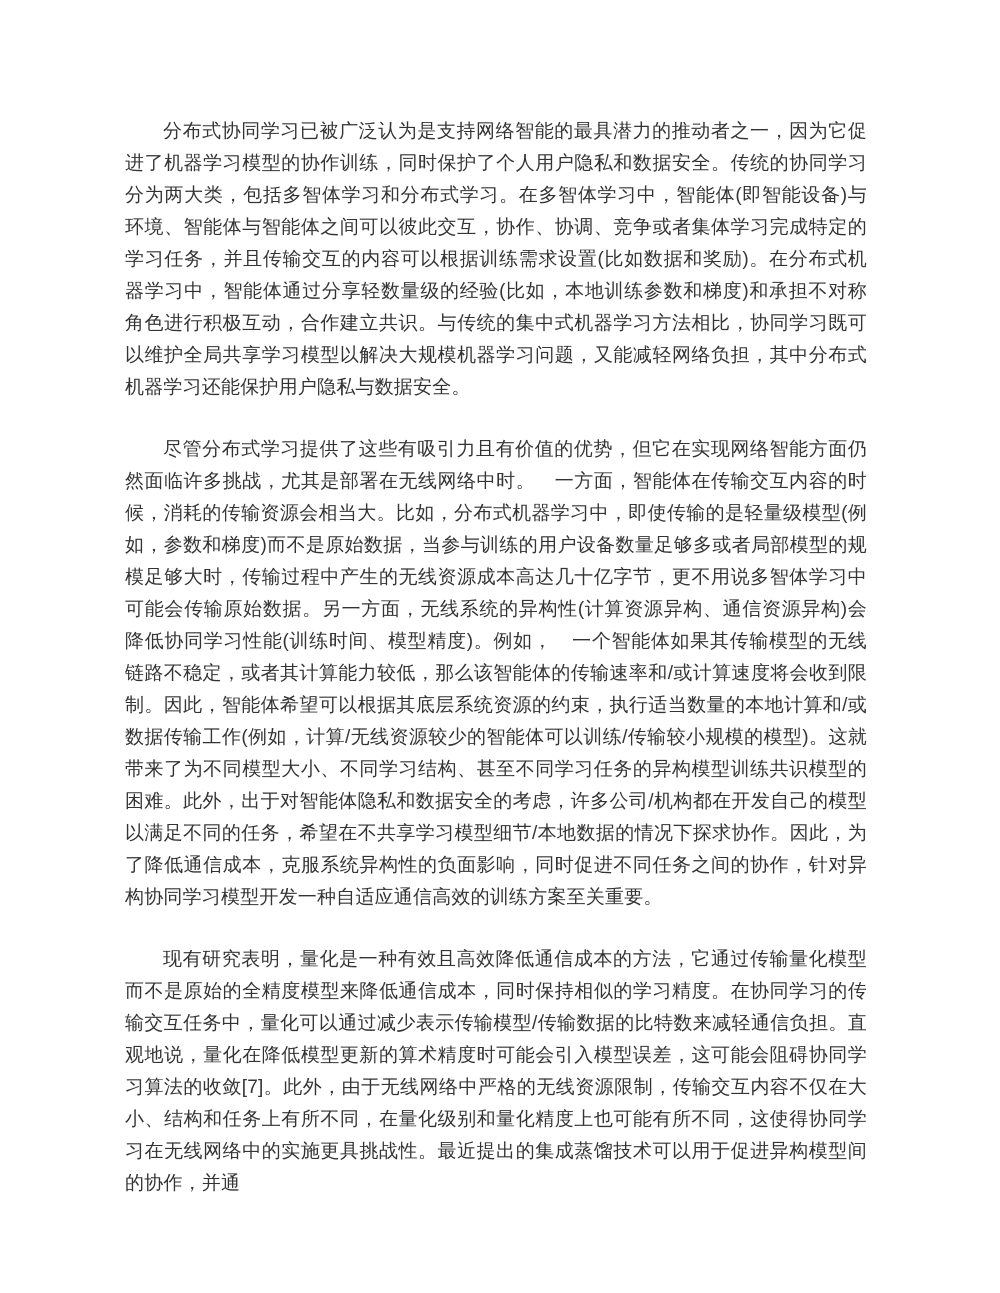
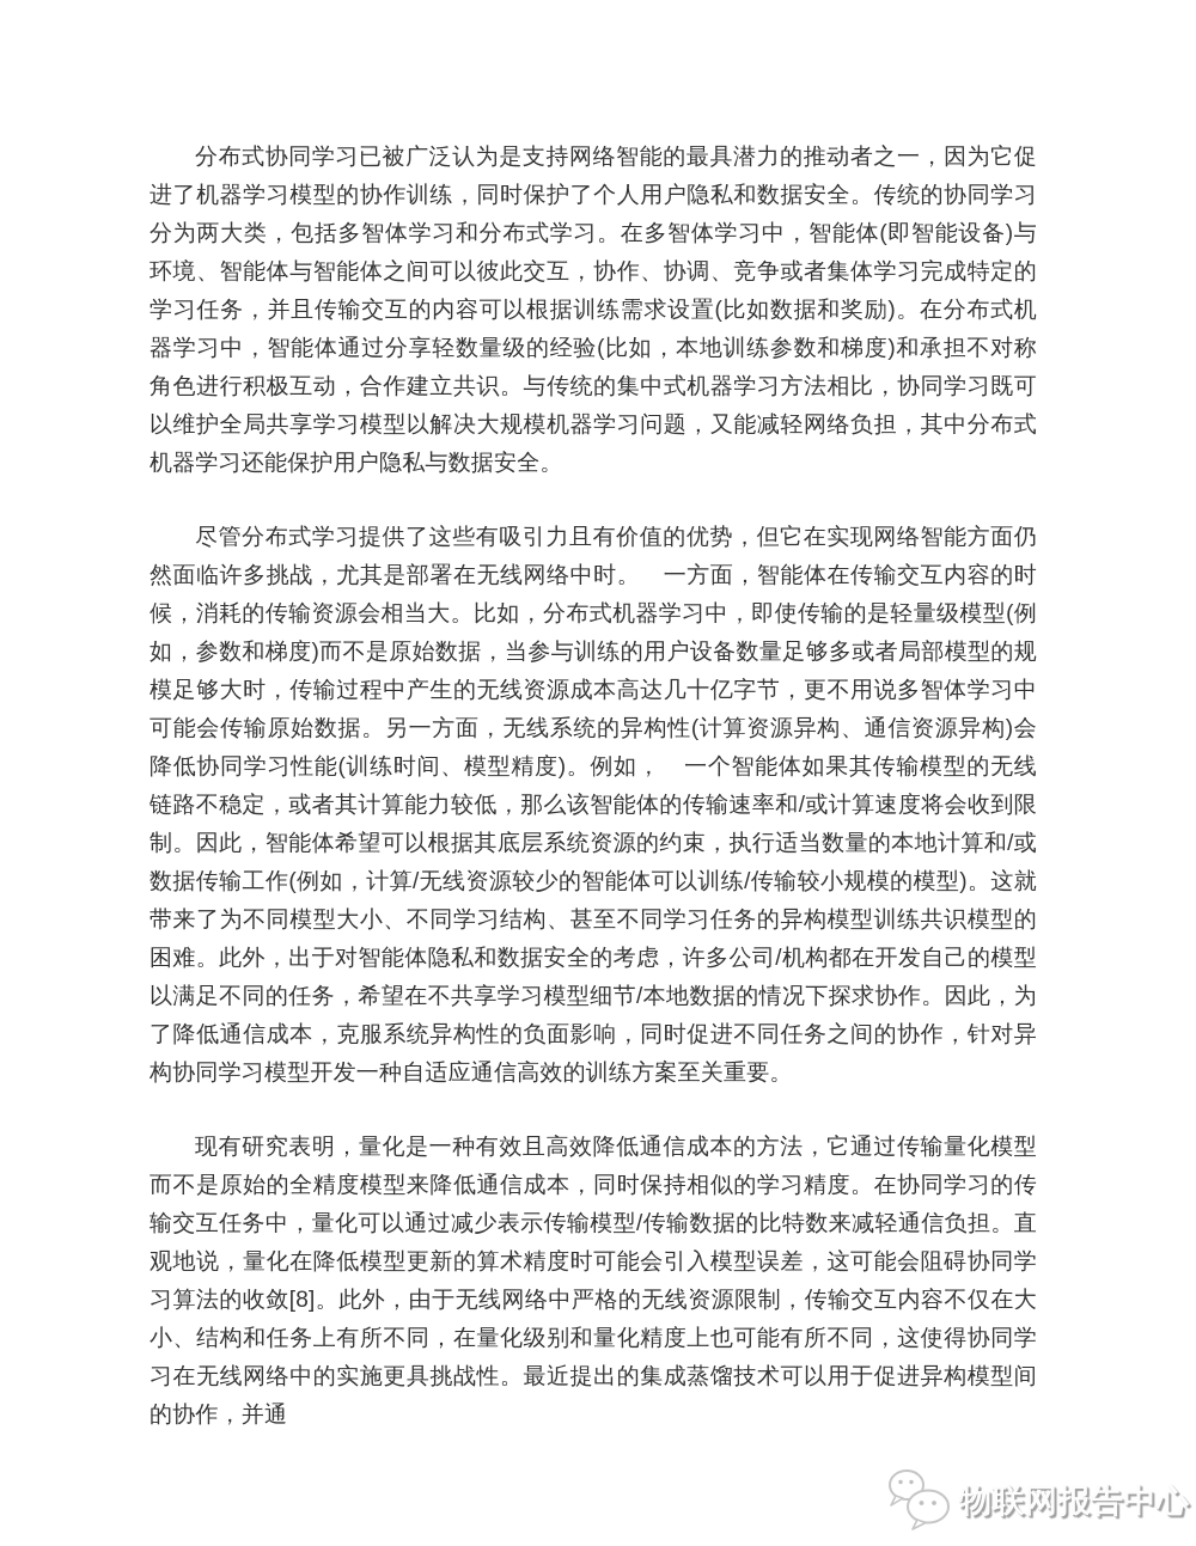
  分布式协同学习已被广泛认为是支持网络智能的最具潜力的推动者之一，因为它促进了机器学习模型的协作训练，同时保护了个人用户隐私和数据安全。传统的协同学习分为两大类，包括多智体学习和分布式学习。在多智体学习中，智能体(即智能设备)与环境、智能体与智能体之间可以彼此交互，协作、协调、竞争或者集体学习完成特定的学习任务，并且传输交互的内容可以根据训练需求设置(比如数据和奖励)。在分布式机器学习中，智能体通过分享轻数量级的经验(比如，本地训练参数和梯度)和承担不对称角色进行积极互动，合作建立共识。与传统的集中式机器学习方法相比，协同学习既可以维护全局共享学习模型以解决大规模机器学习问题，又能减轻网络负担，其中分布式机器学习还能保护用户隐私与数据安全。
  尽管分布式学习提供了这些有吸引力且有价值的优势，但它在实现网络智能方面仍然面临许多挑战，尤其是部署在无线网络中时。 一方面，智能体在传输交互内容的时候，消耗的传输资源会相当大。比如，分布式机器学习中，即使传输的是轻量级模型(例如，参数和梯度)而不是原始数据，当参与训练的用户设备数量足够多或者局部模型的规模足够大时，传输过程中产生的无线资源成本高达几十亿字节，更不用说多智体学习中可能会传输原始数据。另一方面，无线系统的异构性(计算资源异构、通信资源异构)会降低协同学习性能(训练时间、模型精度)。例如， 一个智能体如果其传输模型的无线链路不稳定，或者其计算能力较低，那么该智能体的传输速率和/或计算速度将会收到限制。因此，智能体希望可以根据其底层系统资源的约束，执行适当数量的本地计算和/或数据传输工作(例如，计算/无线资源较少的智能体可以训练/传输较小规模的模型)。这就带来了为不同模型大小、不同学习结构、甚至不同学习任务的异构模型训练共识模型的困难。此外，出于对智能体隐私和数据安全的考虑，许多公司/机构都在开发自己的模型以满足不同的任务，希望在不共享学习模型细节/本地数据的情况下探求协作。因此，为了降低通信成本，克服系统异构性的负面影响，同时促进不同任务之间的协作，针对异构协同学习模型开发一种自适应通信高效的训练方案至关重要。
- 现有研究表明，量化是一种有效且高效降低通信成本的方法，它通过传输量化模型而不是原始的全精度模型来降低通信成本，同时保持相似的学习精度。在协同学习的传输交互任务中，量化可以通过减少表示传输模型/传输数据的比特数来减轻通信负担。直观地说，量化在降低模型更新的算术精度时可能会引入模型误差，这可能会阻碍协同学习算法的收敛[7]。此外，由于无线网络中严格的无线资源限制，传输交互内容不仅在大小、结构和任务上有所不同，在量化级别和量化精度上也可能有所不同，这使得协同学习在无线网络中的实施更具挑战性。最近提出的集成蒸馏技术可以用于促进异构模型间的协作，并通
+ 现有研究表明，量化是一种有效且高效降低通信成本的方法，它通过传输量化模型而不是原始的全精度模型来降低通信成本，同时保持相似的学习精度。在协同学习的传输交互任务中，量化可以通过减少表示传输模型/传输数据的比特数来减轻通信负担。直观地说，量化在降低模型更新的算术精度时可能会引入模型误差，这可能会阻碍协同学习算法的收敛[8]。此外，由于无线网络中严格的无线资源限制，传输交互内容不仅在大小、结构和任务上有所不同，在量化级别和量化精度上也可能有所不同，这使得协同学习在无线网络中的实施更具挑战性。最近提出的集成蒸馏技术可以用于促进异构模型间的协作，并通
+ 物联网报告中心
